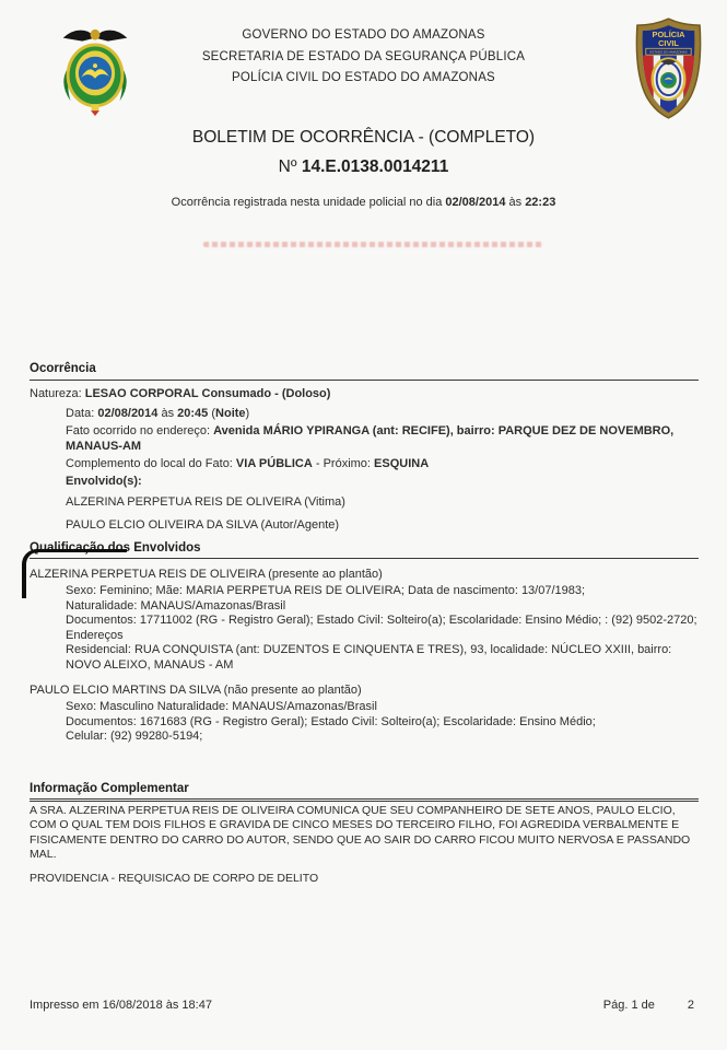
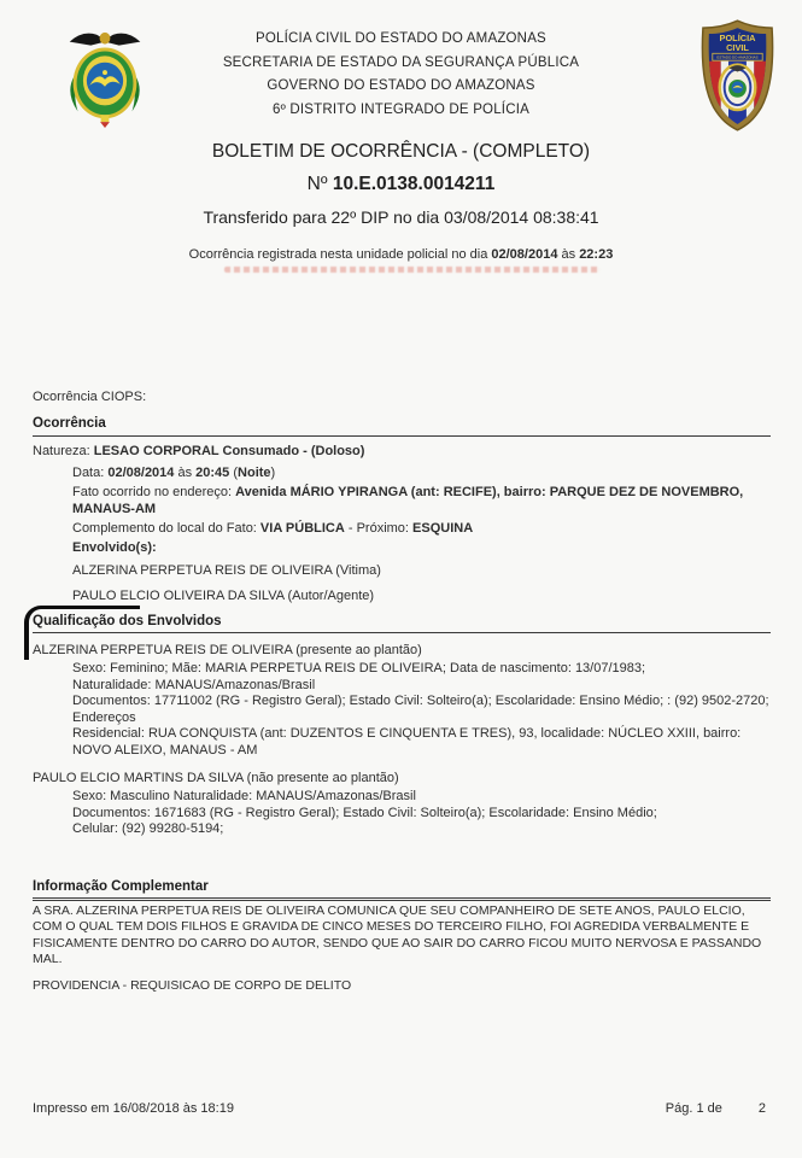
- GOVERNO DO ESTADO DO AMAZONAS
+ POLÍCIA CIVIL DO ESTADO DO AMAZONAS
  SECRETARIA DE ESTADO DA SEGURANÇA PÚBLICA
- POLÍCIA CIVIL DO ESTADO DO AMAZONAS
+ GOVERNO DO ESTADO DO AMAZONAS
+ 6º DISTRITO INTEGRADO DE POLÍCIA
  POLÍCIA
  CIVIL
  BOLETIM DE OCORRÊNCIA - (COMPLETO)
- Nº 14.E.0138.0014211
+ Nº 10.E.0138.0014211
+ Transferido para 22º DIP no dia 03/08/2014 08:38:41
  Ocorrência registrada nesta unidade policial no dia 02/08/2014 às 22:23
+ Ocorrência CIOPS:
  Ocorrência
  Natureza: LESAO CORPORAL Consumado - (Doloso)
  Data: 02/08/2014 às 20:45 (Noite)
  Fato ocorrido no endereço: Avenida MÁRIO YPIRANGA (ant: RECIFE), bairro: PARQUE DEZ DE NOVEMBRO, MANAUS-AM
  Complemento do local do Fato: VIA PÚBLICA - Próximo: ESQUINA
  Envolvido(s):
  ALZERINA PERPETUA REIS DE OLIVEIRA (Vitima)
  PAULO ELCIO OLIVEIRA DA SILVA (Autor/Agente)
  Qualificação dos Envolvidos
  ALZERINA PERPETUA REIS DE OLIVEIRA (presente ao plantão)
  Sexo: Feminino; Mãe: MARIA PERPETUA REIS DE OLIVEIRA; Data de nascimento: 13/07/1983;
  Naturalidade: MANAUS/Amazonas/Brasil
  Documentos: 17711002 (RG - Registro Geral); Estado Civil: Solteiro(a); Escolaridade: Ensino Médio; : (92) 9502-2720;
  Endereços
  Residencial: RUA CONQUISTA (ant: DUZENTOS E CINQUENTA E TRES), 93, localidade: NÚCLEO XXIII, bairro: NOVO ALEIXO, MANAUS - AM
  PAULO ELCIO MARTINS DA SILVA (não presente ao plantão)
  Sexo: Masculino Naturalidade: MANAUS/Amazonas/Brasil
  Documentos: 1671683 (RG - Registro Geral); Estado Civil: Solteiro(a); Escolaridade: Ensino Médio;
  Celular: (92) 99280-5194;
  Informação Complementar
  A SRA. ALZERINA PERPETUA REIS DE OLIVEIRA COMUNICA QUE SEU COMPANHEIRO DE SETE ANOS, PAULO ELCIO, COM O QUAL TEM DOIS FILHOS E GRAVIDA DE CINCO MESES DO TERCEIRO FILHO, FOI AGREDIDA VERBALMENTE E FISICAMENTE DENTRO DO CARRO DO AUTOR, SENDO QUE AO SAIR DO CARRO FICOU MUITO NERVOSA E PASSANDO MAL.
  PROVIDENCIA - REQUISICAO DE CORPO DE DELITO
- Impresso em 16/08/2018 às 18:47
+ Impresso em 16/08/2018 às 18:19
  Pág. 1 de 2
